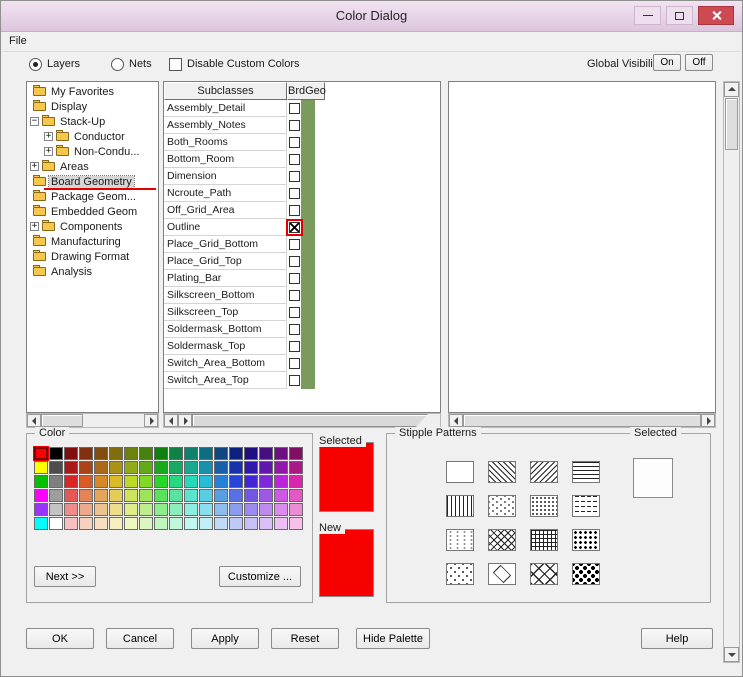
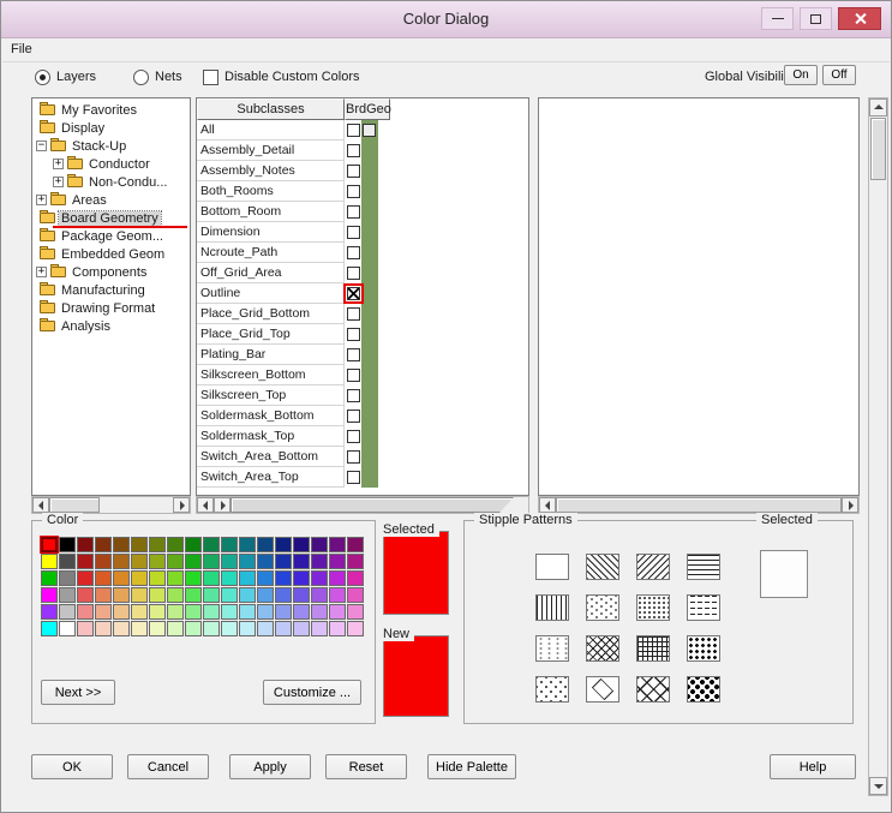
  Color Dialog
  File
  Layers
  Nets
  Disable Custom Colors
  Global Visibili
  On
  Off
  My Favorites
  Display
  −
  Stack-Up
  +
  Conductor
  +
  Non-Condu...
  +
  Areas
  Board Geometry
  Package Geom...
  Embedded Geom
  +
  Components
  Manufacturing
  Drawing Format
  Analysis
  Subclasses
  BrdGeo
+ All
  Assembly_Detail
  Assembly_Notes
  Both_Rooms
  Bottom_Room
  Dimension
  Ncroute_Path
  Off_Grid_Area
  Outline
  Place_Grid_Bottom
  Place_Grid_Top
  Plating_Bar
  Silkscreen_Bottom
  Silkscreen_Top
  Soldermask_Bottom
  Soldermask_Top
  Switch_Area_Bottom
  Switch_Area_Top
  Color
  Next >>
  Customize ...
  Selected
  New
  Stipple Patterns
  Selected
  OK
  Cancel
  Apply
  Reset
  Hide Palette
  Help
